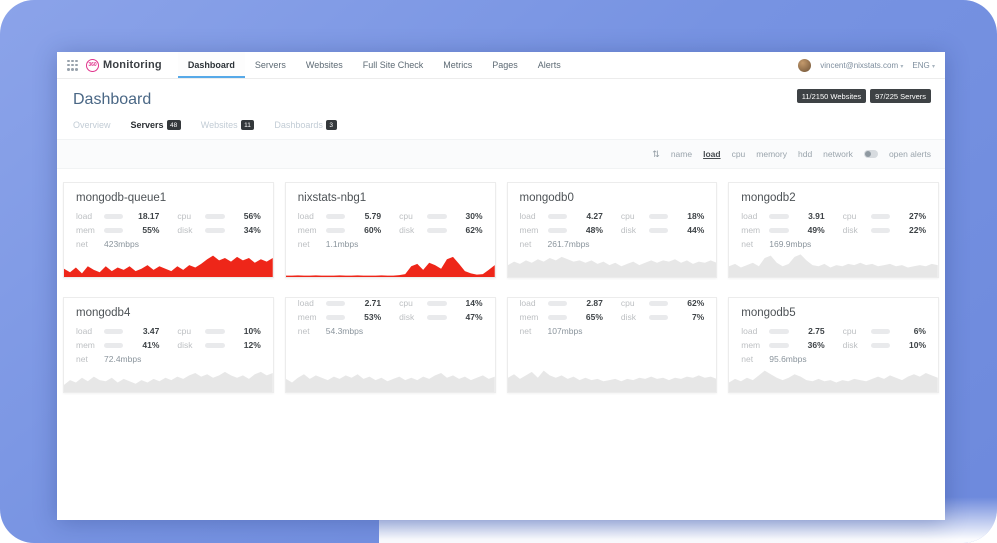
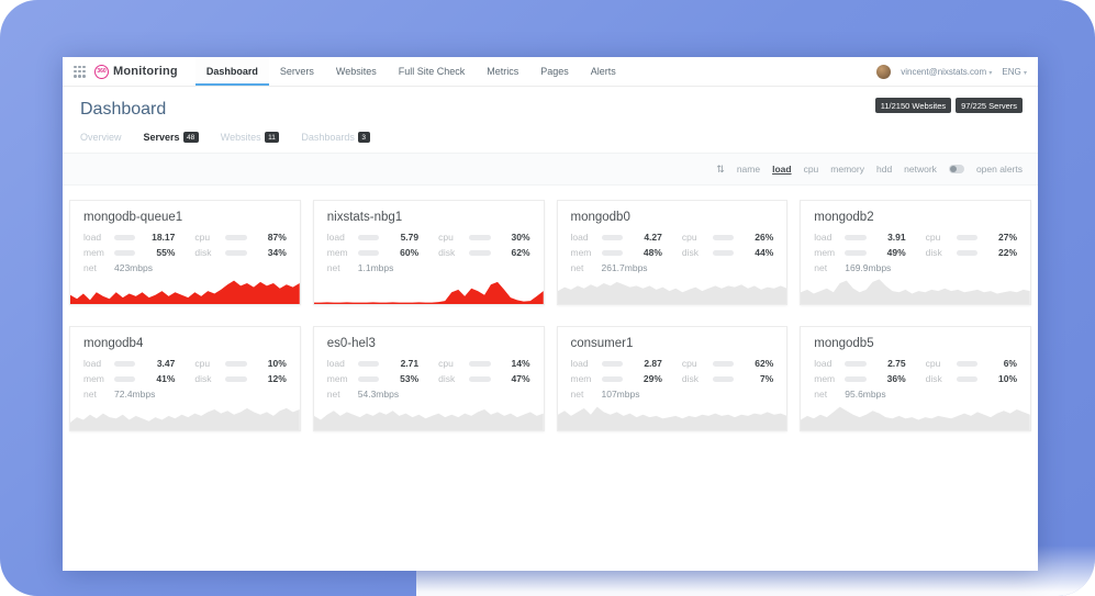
  Monitoring
  Dashboard
  Servers
  Websites
  Full Site Check
  Metrics
  Pages
  Alerts
  vincent@nixstats.com
  ENG
  11/2150 Websites
  97/225 Servers
  Dashboard
  Overview
  Servers
  Websites
  Dashboards
  ⇅
  name
  load
  cpu
  memory
  hdd
  network
  open alerts
  mongodb-queue1
  load
  18.17
  cpu
- 56%
+ 87%
  mem
  55%
  disk
  34%
  net
  423mbps
  nixstats-nbg1
  load
  5.79
  cpu
  30%
  mem
  60%
  disk
  62%
  net
  1.1mbps
  mongodb0
  load
  4.27
  cpu
- 18%
+ 26%
  mem
  48%
  disk
  44%
  net
  261.7mbps
  mongodb2
  load
  3.91
  cpu
  27%
  mem
  49%
  disk
  22%
  net
  169.9mbps
  mongodb4
  load
  3.47
  cpu
  10%
  mem
  41%
  disk
  12%
  net
  72.4mbps
+ es0-hel3
  load
  2.71
  cpu
  14%
  mem
  53%
  disk
  47%
  net
  54.3mbps
+ consumer1
  load
  2.87
  cpu
  62%
  mem
- 65%
+ 29%
  disk
  7%
  net
  107mbps
  mongodb5
  load
  2.75
  cpu
  6%
  mem
  36%
  disk
  10%
  net
  95.6mbps
